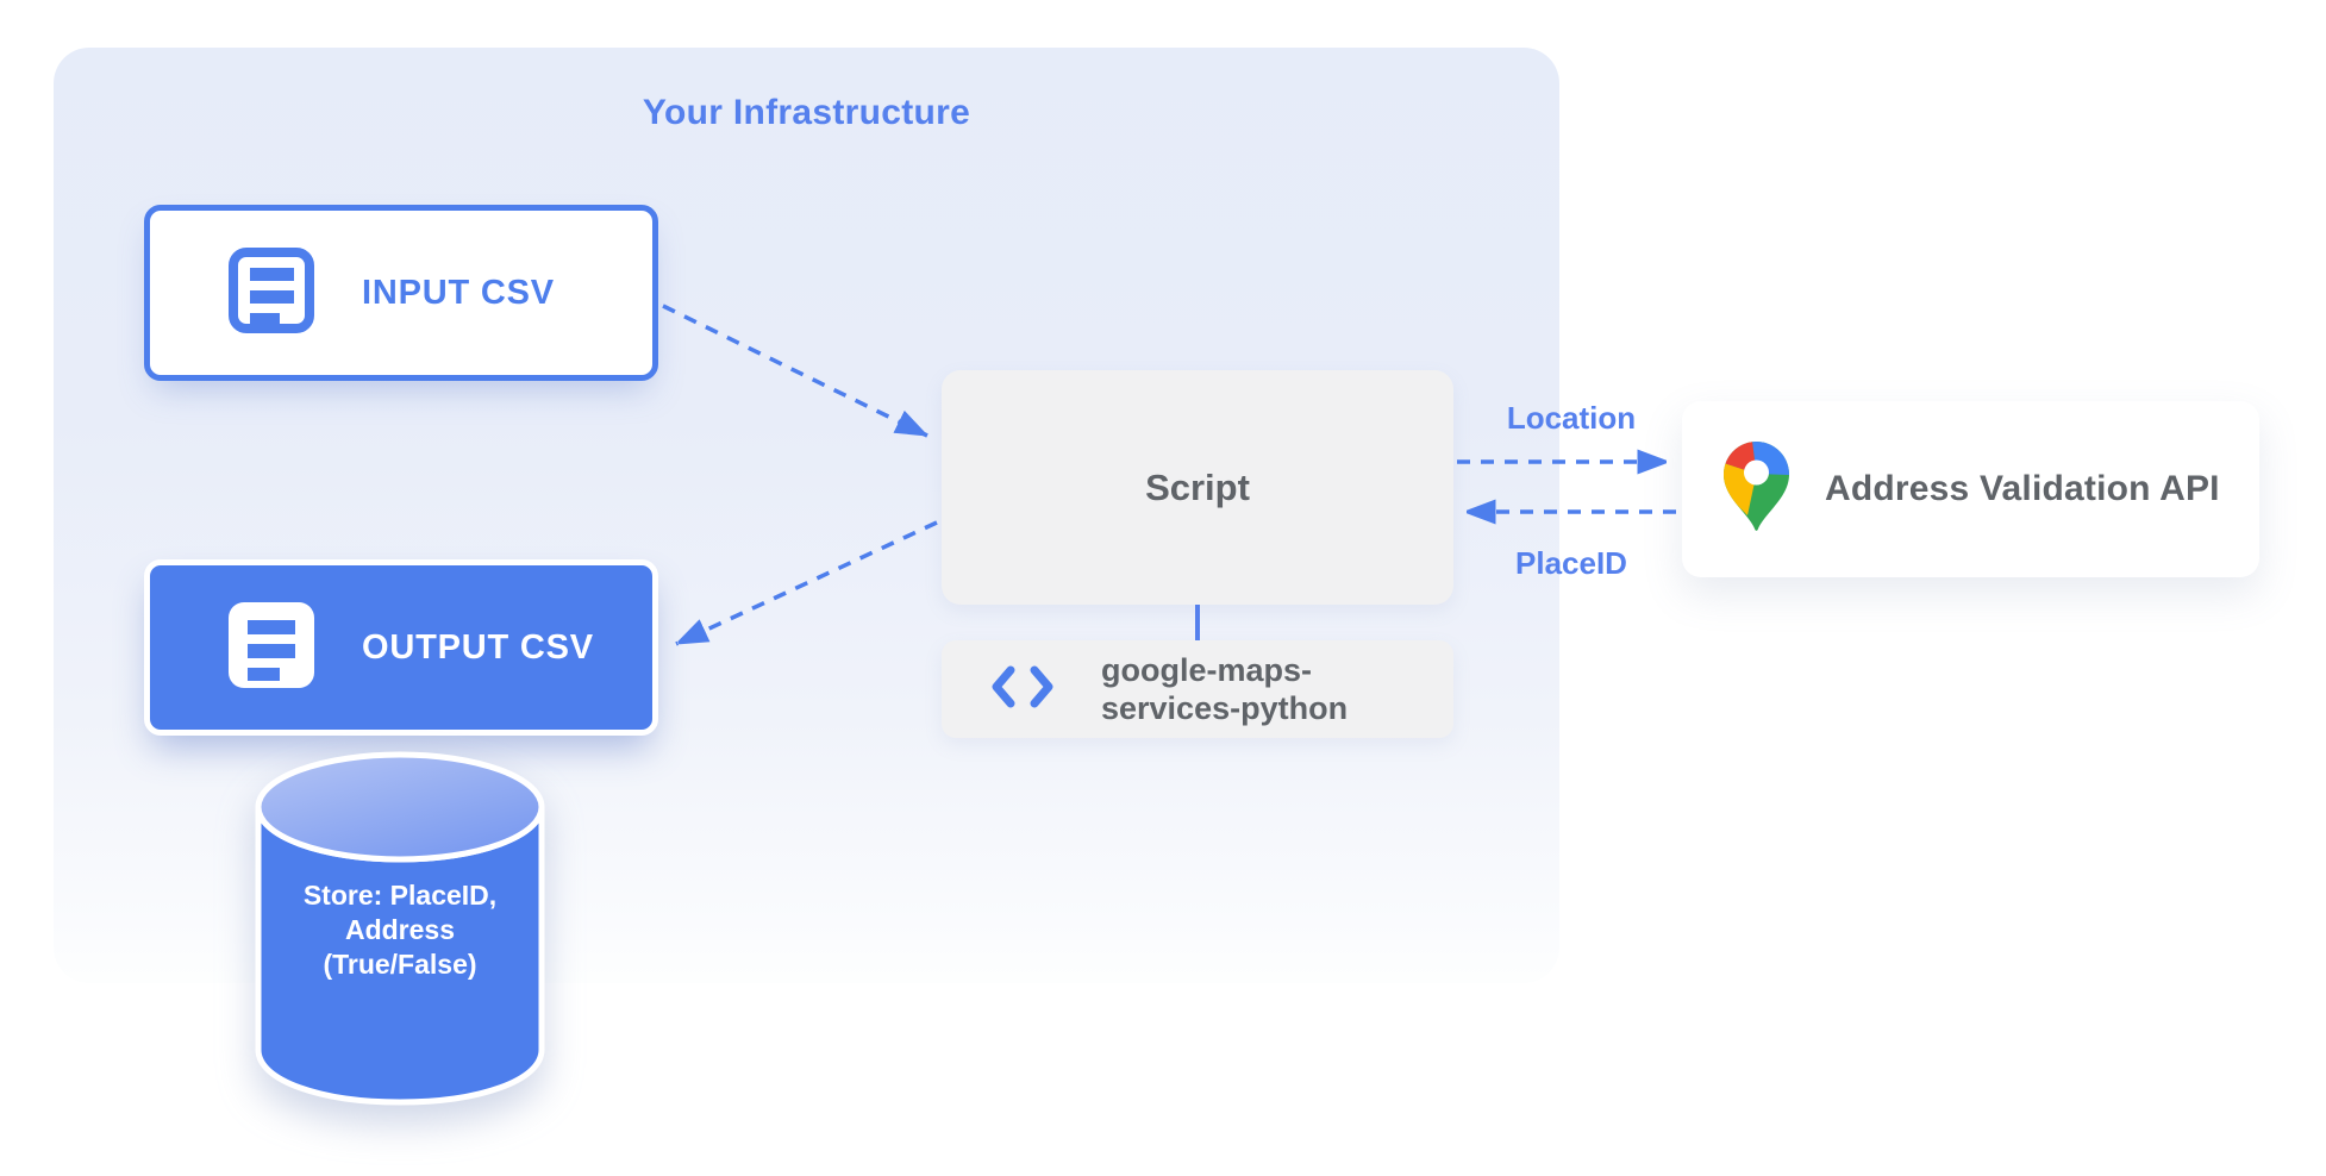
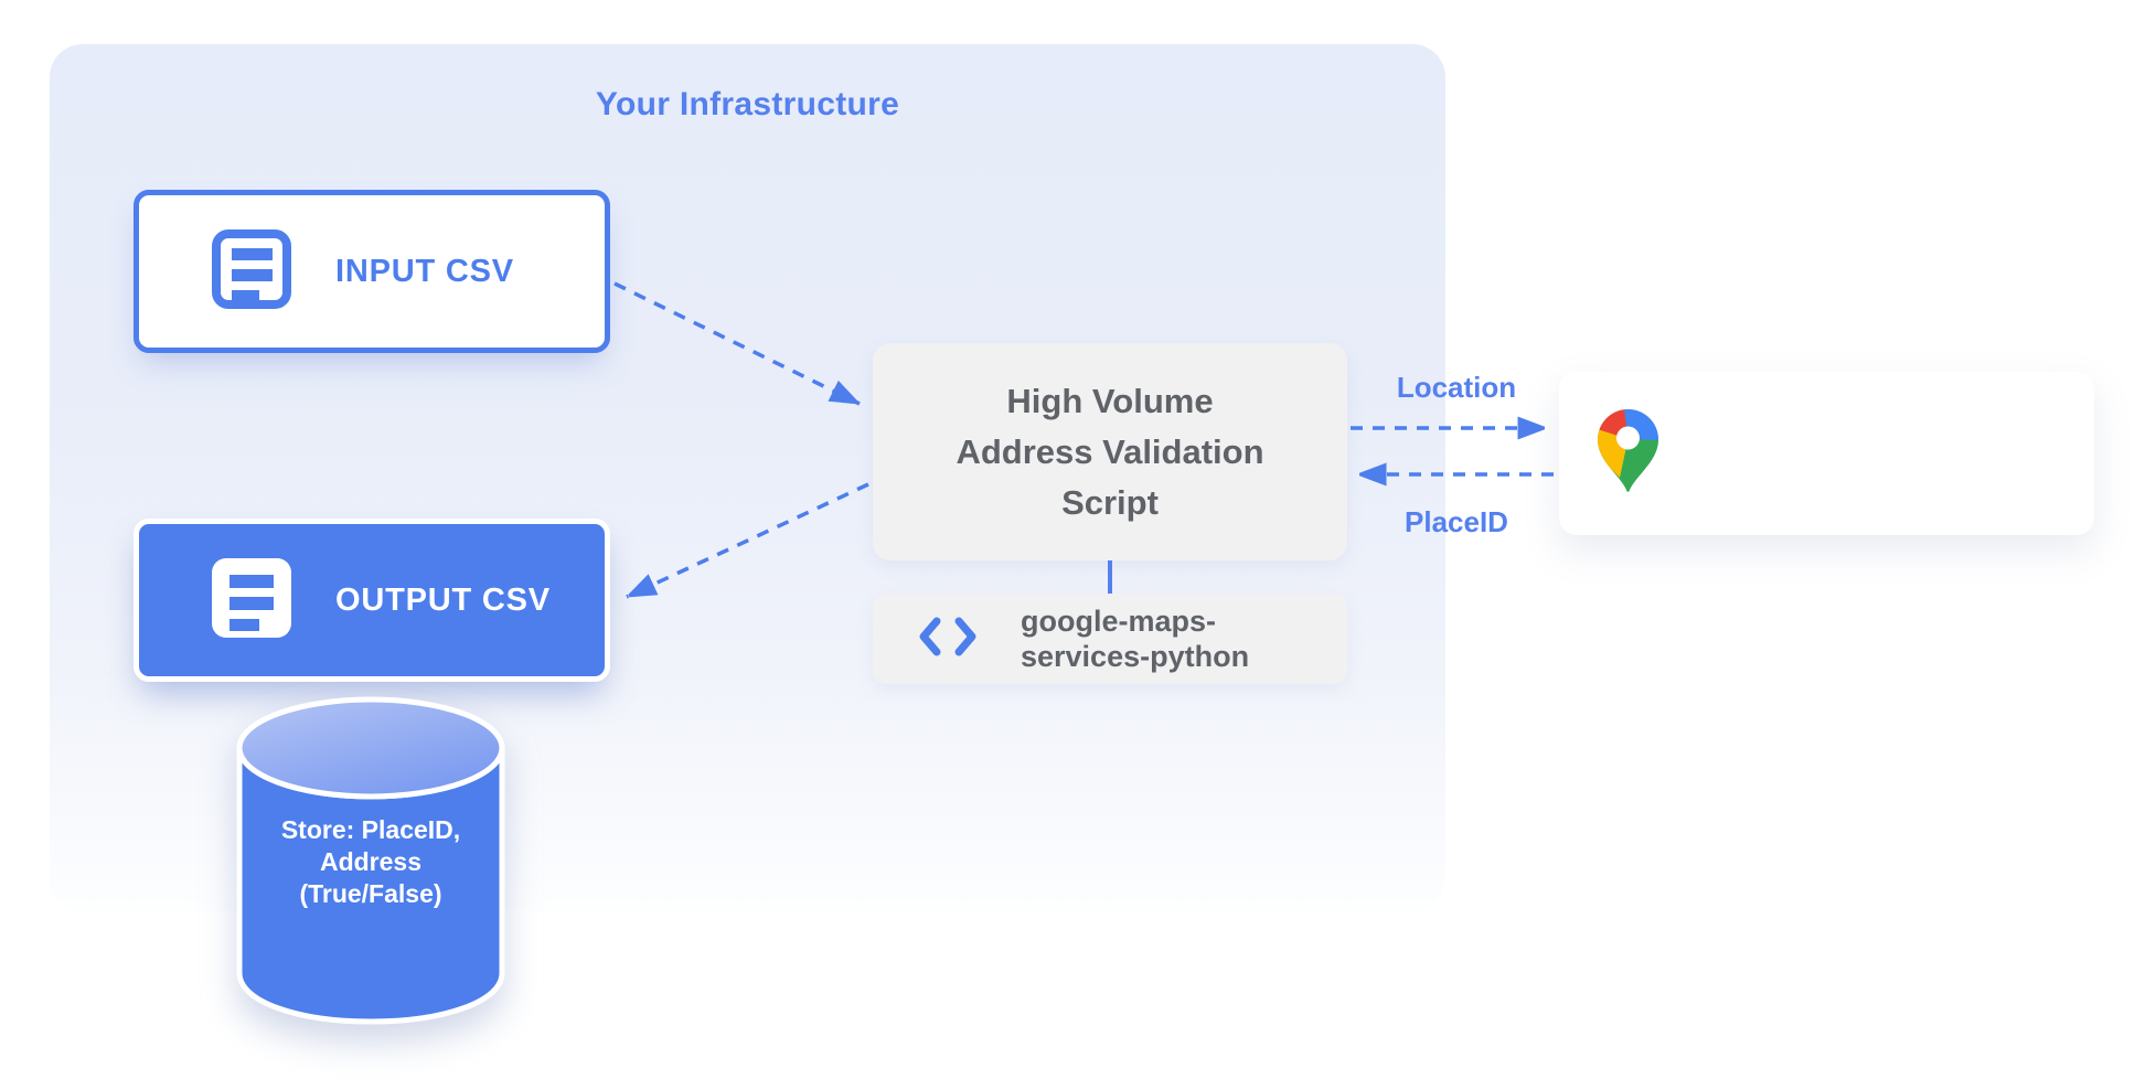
  Your Infrastructure
  INPUT CSV
  OUTPUT CSV
  Store: PlaceID,
  Address
  (True/False)
+ High Volume
+ Address Validation
  Script
  google-maps-
  services-python
- Address Validation API
  Location
  PlaceID
